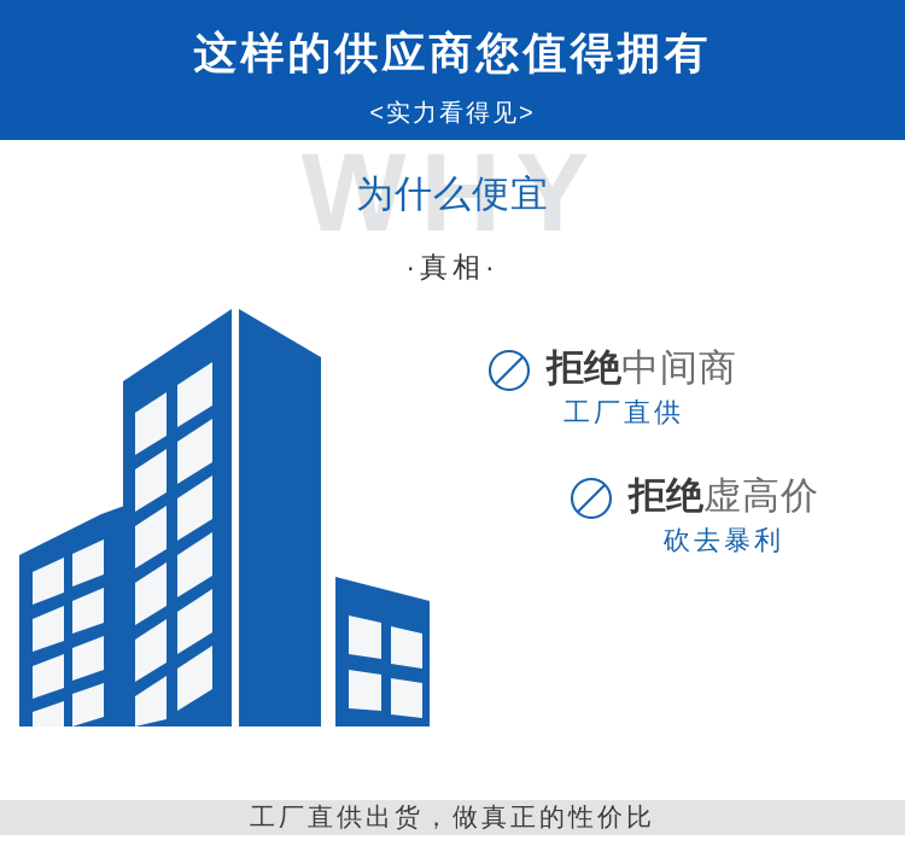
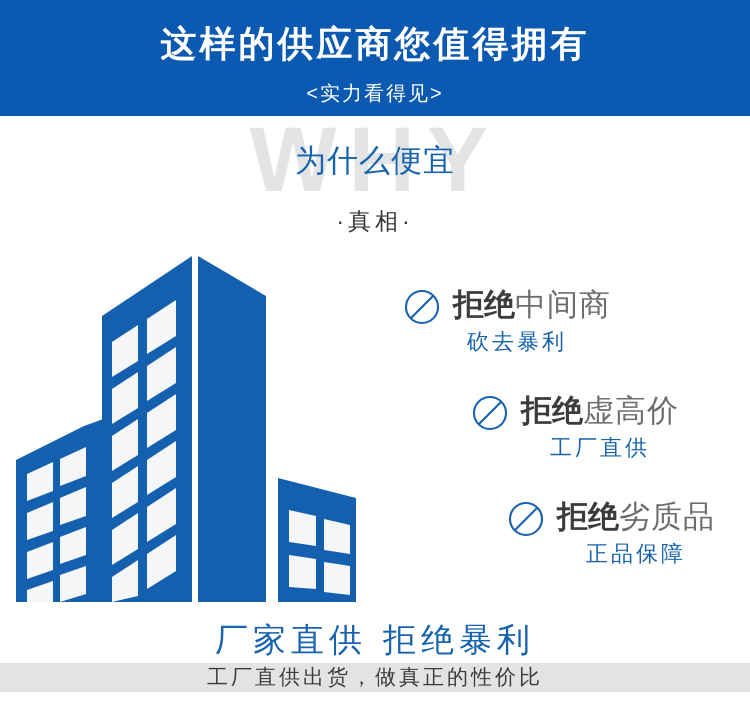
  这样的供应商您值得拥有
  <实力看得见>
  WHY
  为什么便宜
  ·真相·
  拒绝中间商
- 工厂直供
+ 砍去暴利
  拒绝虚高价
- 砍去暴利
+ 工厂直供
+ 拒绝劣质品
+ 正品保障
+ 厂家直供 拒绝暴利
  工厂直供出货，做真正的性价比
